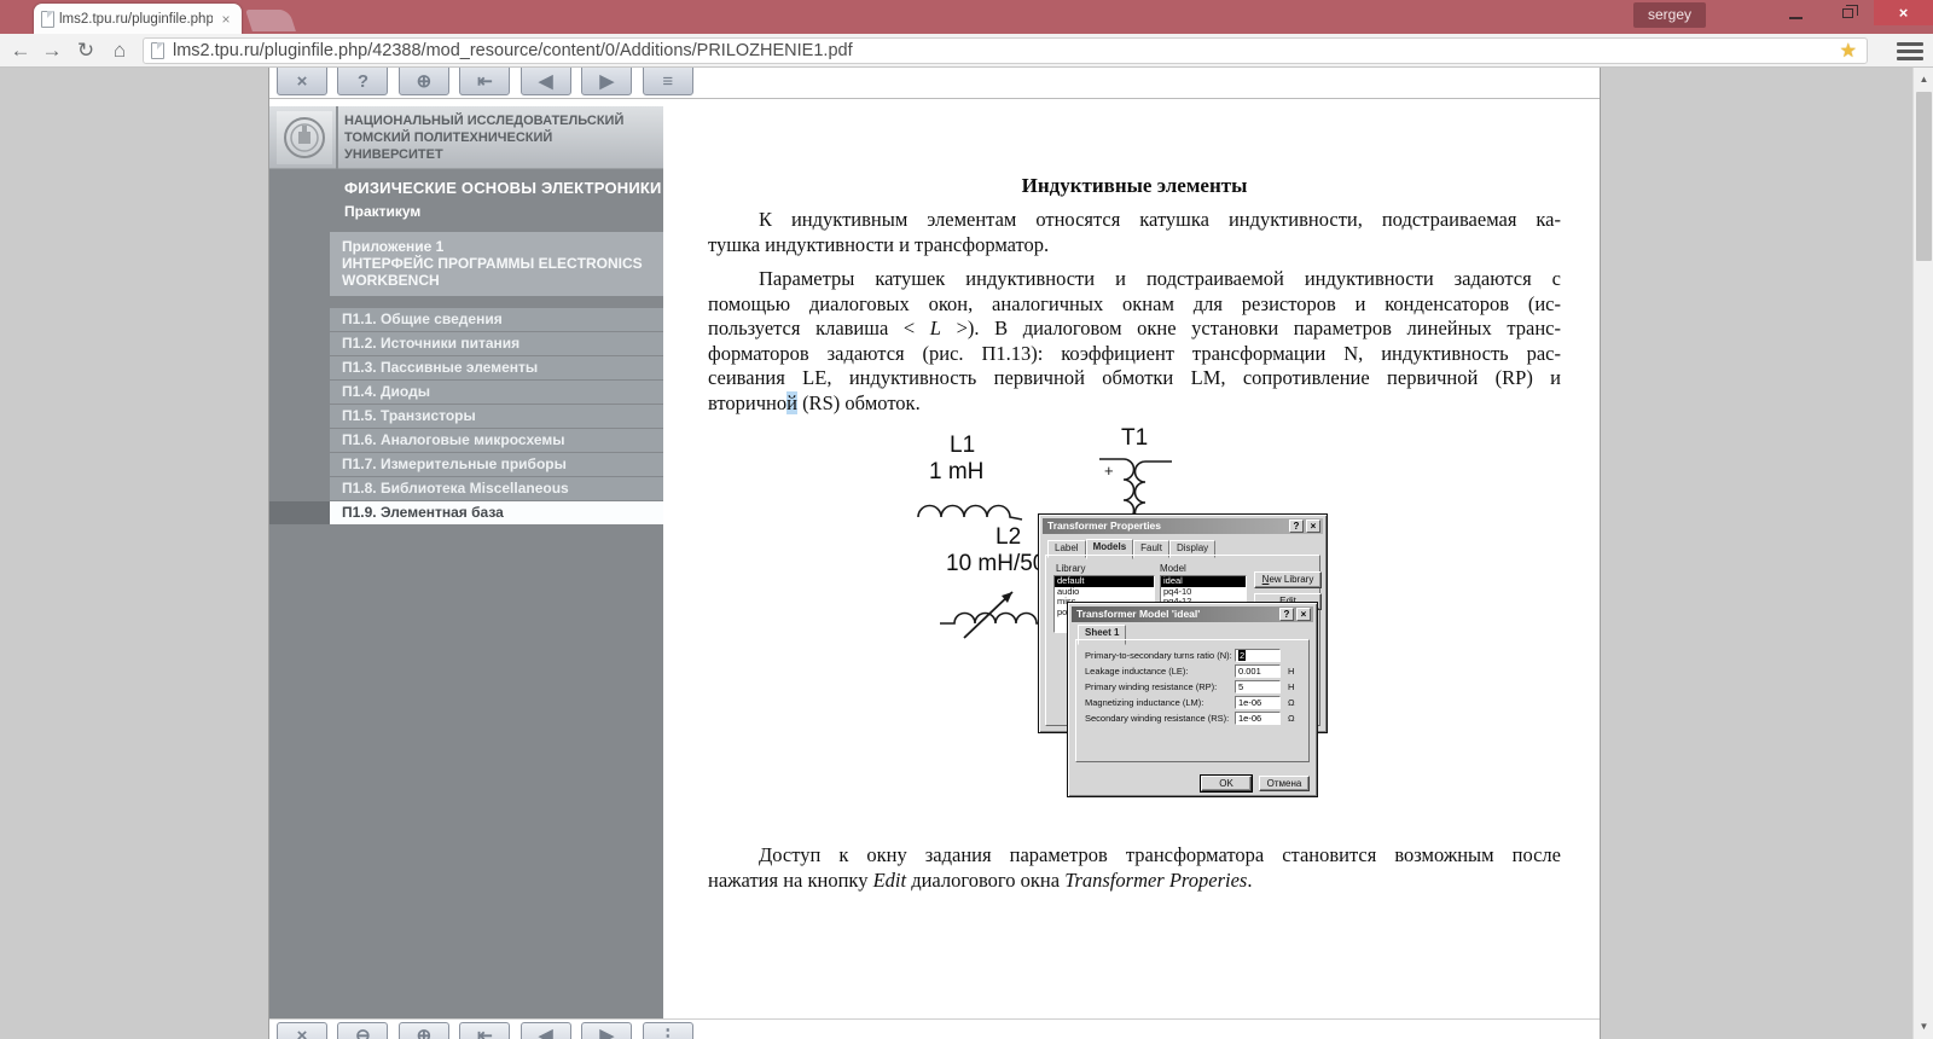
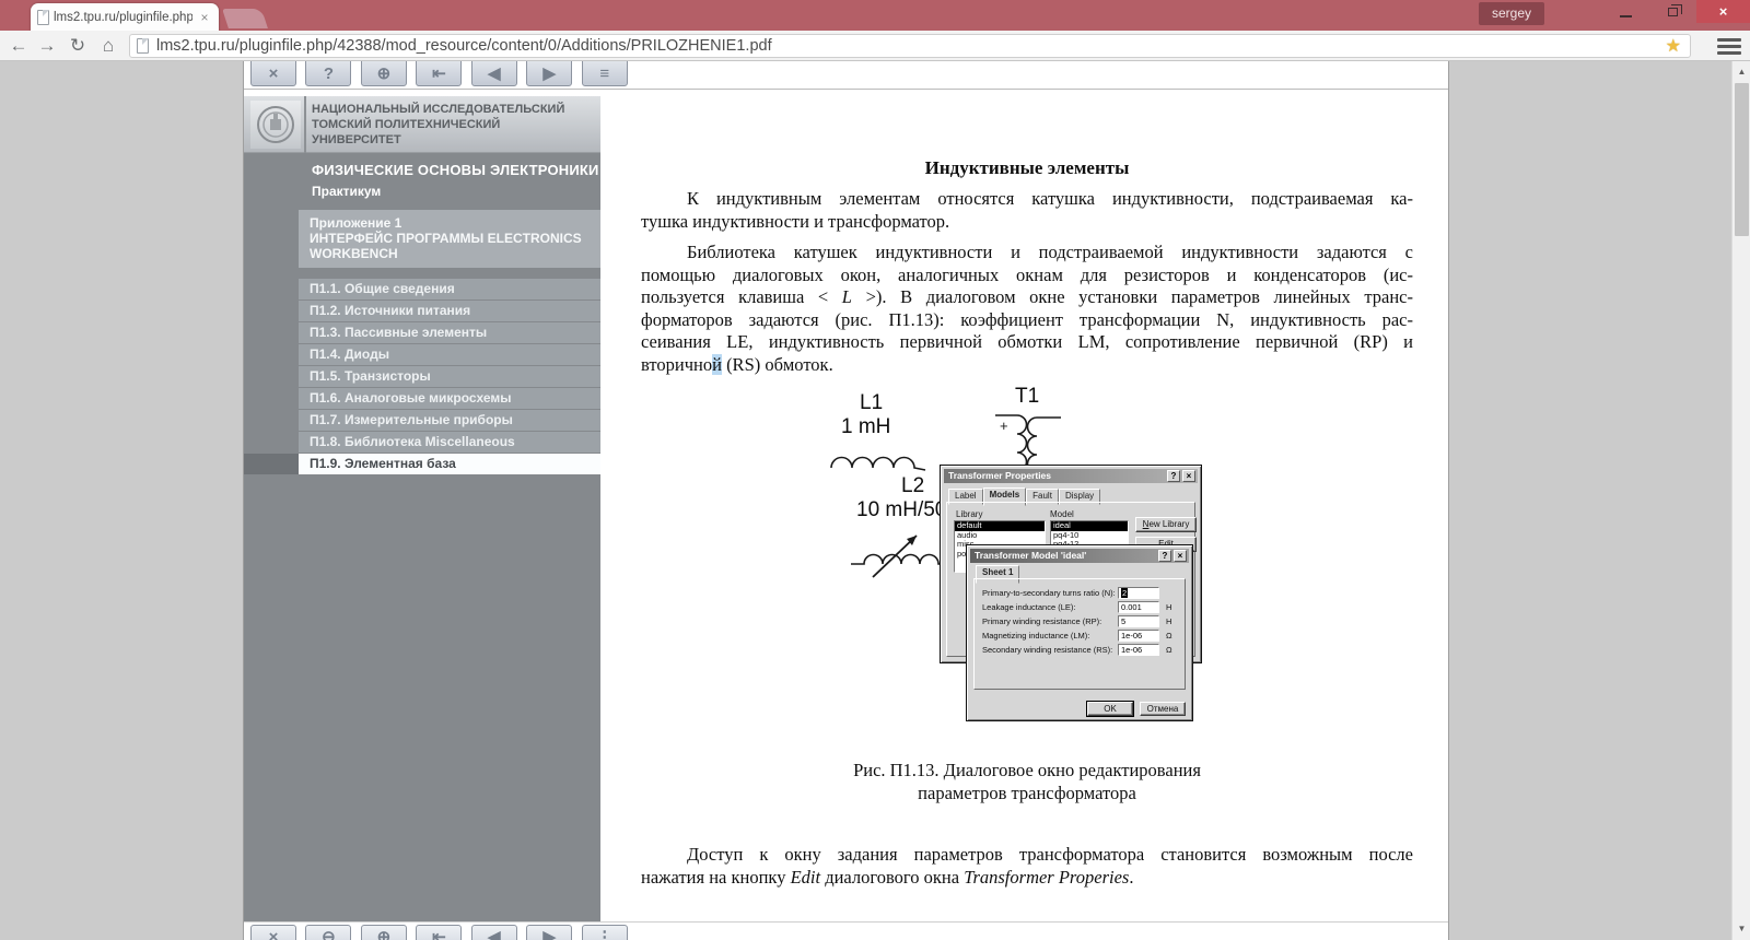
  lms2.tpu.ru/pluginfile.php
  ×
  sergey
  ×
  ←
  →
  ↻
  ⌂
  lms2.tpu.ru/pluginfile.php/42388/mod_resource/content/0/Additions/PRILOZHENIE1.pdf
  ★
  × ? ⊕ ⇤ ◀ ▶ ≡
  НАЦИОНАЛЬНЫЙ ИССЛЕДОВАТЕЛЬСКИЙ
  ТОМСКИЙ ПОЛИТЕХНИЧЕСКИЙ
  УНИВЕРСИТЕТ
  ФИЗИЧЕСКИЕ ОСНОВЫ ЭЛЕКТРОНИКИ
  Практикум
  Приложение 1
  ИНТЕРФЕЙС ПРОГРАММЫ ELECTRONICS WORKBENCH
  П1.1. Общие сведения
  П1.2. Источники питания
  П1.3. Пассивные элементы
  П1.4. Диоды
  П1.5. Транзисторы
  П1.6. Аналоговые микросхемы
  П1.7. Измерительные приборы
  П1.8. Библиотека Miscellaneous
  П1.9. Элементная база
  Индуктивные элементы
  К индуктивным элементам относятся катушка индуктивности, подстраиваемая ка-
  тушка индуктивности и трансформатор.
- Параметры катушек индуктивности и подстраиваемой индуктивности задаются с
+ Библиотека катушек индуктивности и подстраиваемой индуктивности задаются с
  помощью диалоговых окон, аналогичных окнам для резисторов и конденсаторов (ис-
  пользуется клавиша < L >). В диалоговом окне установки параметров линейных транс-
  форматоров задаются (рис. П1.13): коэффициент трансформации N, индуктивность рас-
  сеивания LE, индуктивность первичной обмотки LM, сопротивление первичной (RP) и
  вторичной (RS) обмоток.
  L1
  1 mH
  T1
  +
  L2
  10 mH/5
  Transformer Properties
  ?
  ×
  Label
  Models
  Fault
  Display
  Library
  Model
  default
  audio
  ideal
  pq4-10
  New Library
  Transformer Model 'ideal'
  ?
  ×
  Sheet 1
  Primary-to-secondary turns ratio (N):
  2
  Leakage inductance (LE):
  0.001
  H
  Primary winding resistance (RP):
  5
  H
  Magnetizing inductance (LM):
  1e-06
  Ω
  Secondary winding resistance (RS):
  1e-06
  Ω
  OK
  Отмена
+ Рис. П1.13. Диалоговое окно редактирования
+ параметров трансформатора
  Доступ к окну задания параметров трансформатора становится возможным после
  нажатия на кнопку Edit диалогового окна Transformer Properies.
  × ⊖ ⊕ ⇤ ◀ ▶ ⋮
  ▲
  ▼
